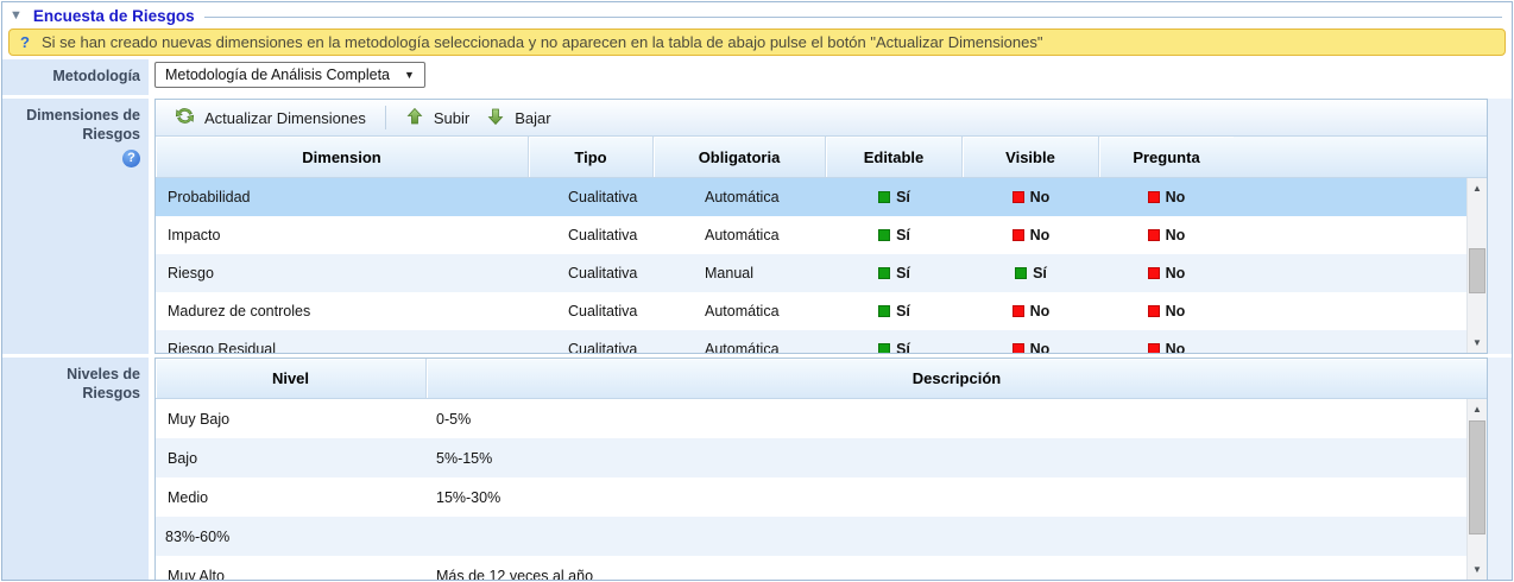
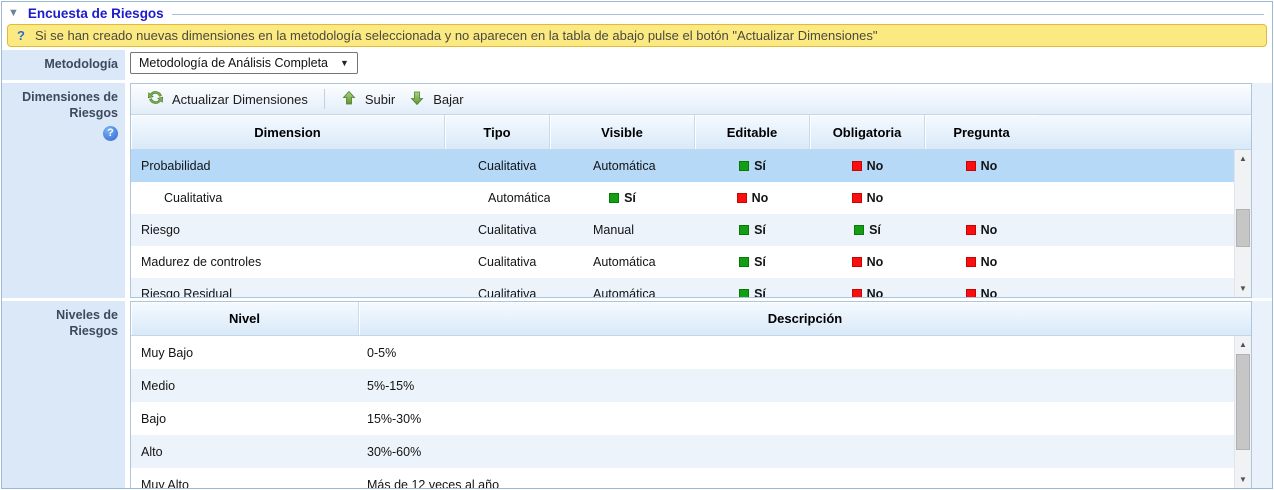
  ▼
  Encuesta de Riesgos
  ?
  Si se han creado nuevas dimensiones en la metodología seleccionada y no aparecen en la tabla de abajo pulse el botón "Actualizar Dimensiones"
  Metodología
  Metodología de Análisis Completa
  ▼
  Dimensiones de Riesgos
  ?
  Actualizar Dimensiones
  Subir
  Bajar
  Dimension
  Tipo
- Obligatoria
+ Visible
  Editable
- Visible
+ Obligatoria
  Pregunta
  Probabilidad
  Cualitativa
  Automática
  Sí
  No
  No
- Impacto
  Cualitativa
  Automática
  Sí
  No
  No
  Riesgo
  Cualitativa
  Manual
  Sí
  Sí
  No
  Madurez de controles
  Cualitativa
  Automática
  Sí
  No
  No
  Riesgo Residual
  Cualitativa
  Automática
  Sí
  No
  No
  ▲
  ▼
  Niveles de Riesgos
  Nivel
  Descripción
  Muy Bajo
  0-5%
- Bajo
+ Medio
  5%-15%
- Medio
+ Bajo
  15%-30%
+ Alto
- 83%-60%
+ 30%-60%
  Muy Alto
  Más de 12 veces al año
  ▲
  ▼
